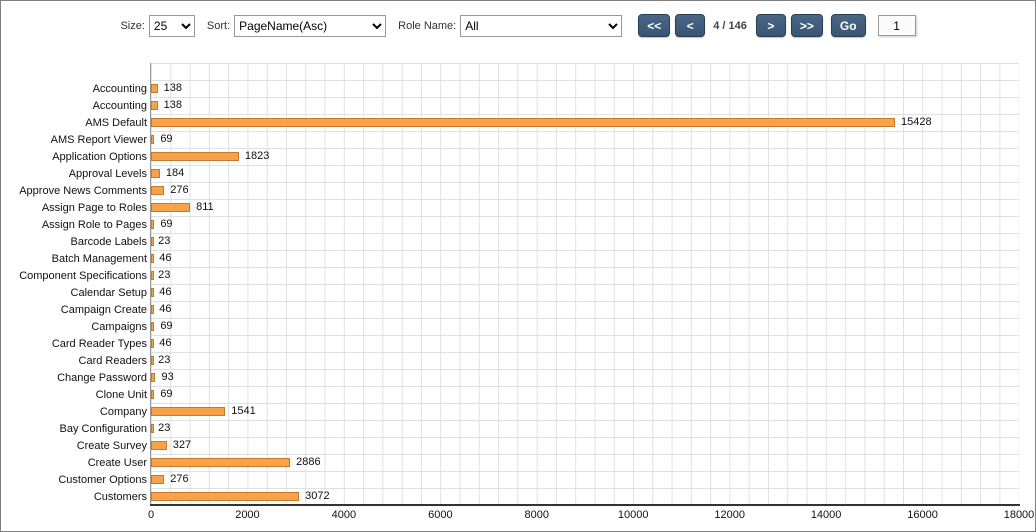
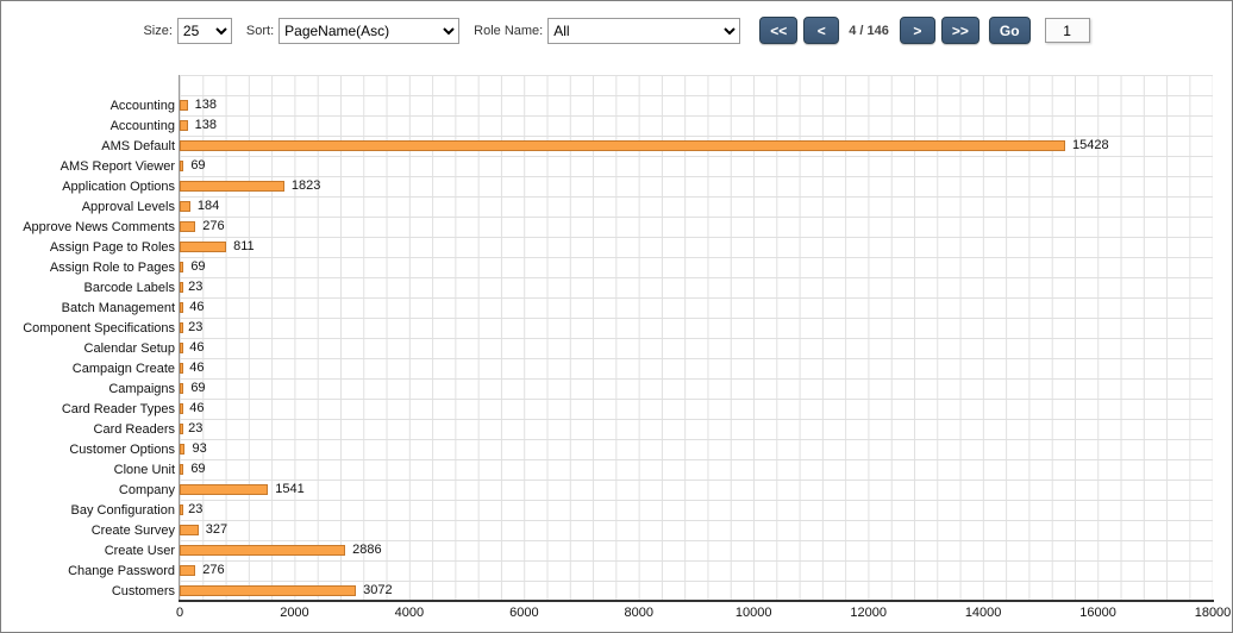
  Size:
  25
  Sort:
  PageName(Asc)
  Role Name:
  All
  <<
  <
  4 / 146
  >
  >>
  Go
  1
  Accounting
  138
  Accounting
  138
  AMS Default
  15428
  AMS Report Viewer
  69
  Application Options
  1823
  Approval Levels
  184
  Approve News Comments
  276
  Assign Page to Roles
  811
  Assign Role to Pages
  69
  Barcode Labels
  23
  Batch Management
  46
  Component Specifications
  23
  Calendar Setup
  46
  Campaign Create
  46
  Campaigns
  69
  Card Reader Types
  46
  Card Readers
  23
- Change Password
+ Customer Options
  93
  Clone Unit
  69
  Company
  1541
  Bay Configuration
  23
  Create Survey
  327
  Create User
  2886
- Customer Options
+ Change Password
  276
  Customers
  3072
  0
  2000
  4000
  6000
  8000
  10000
  12000
  14000
  16000
  18000
